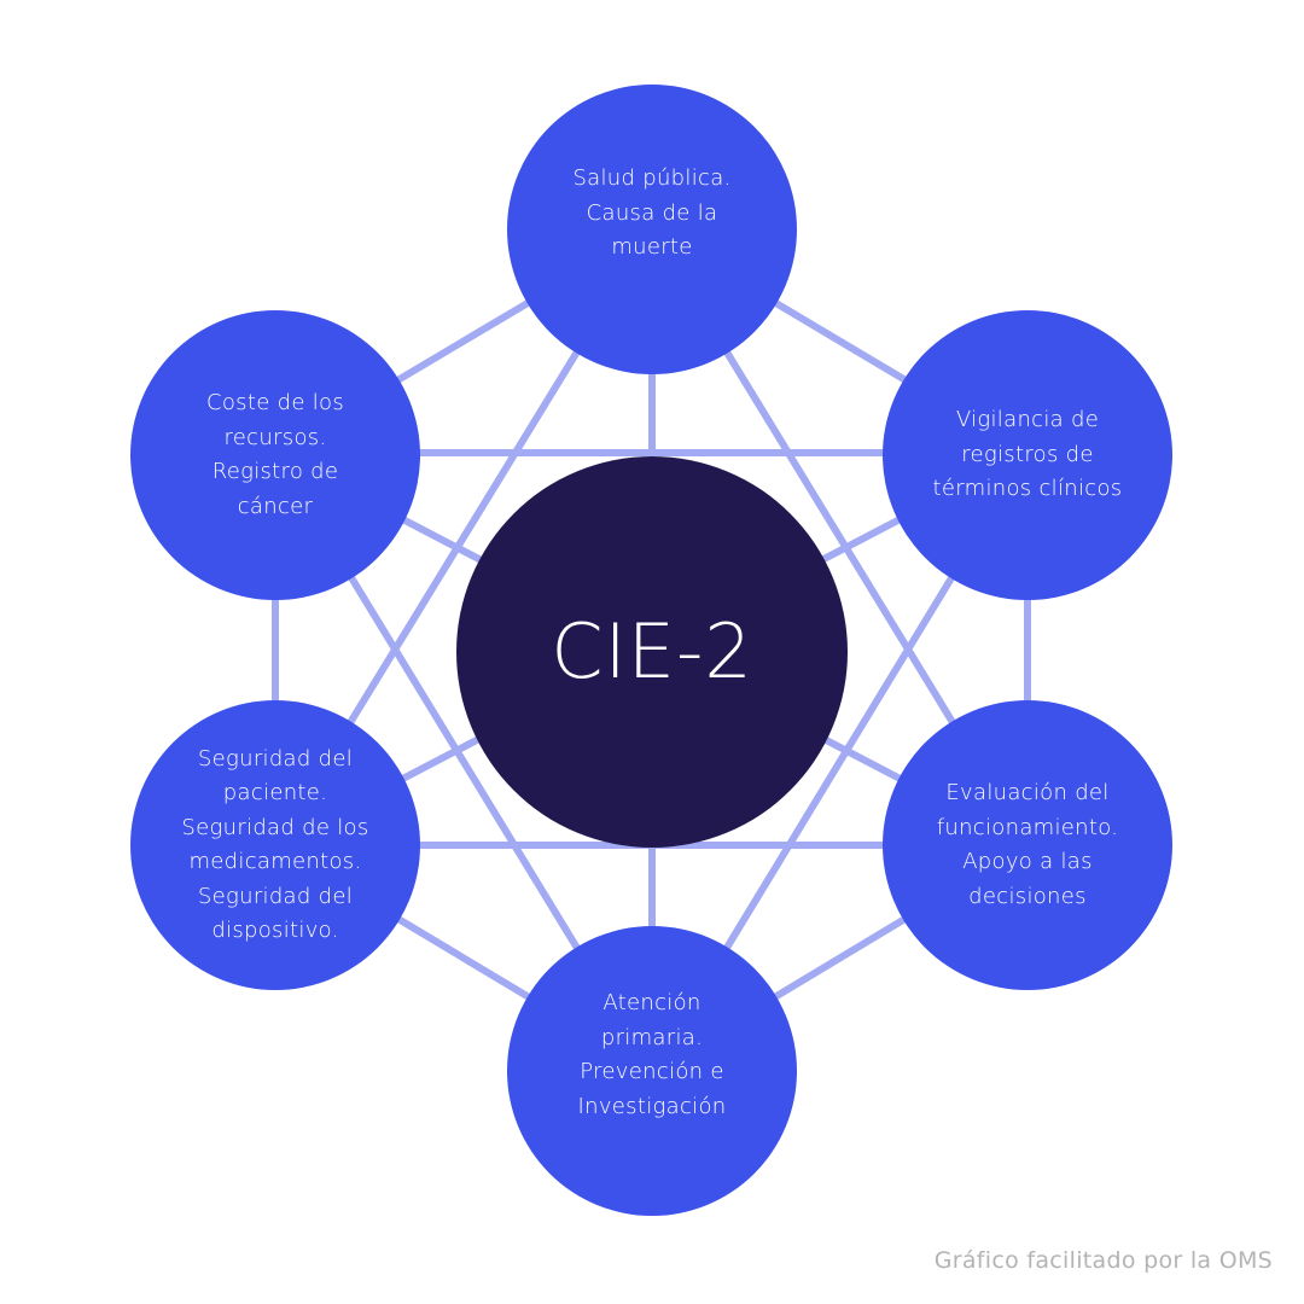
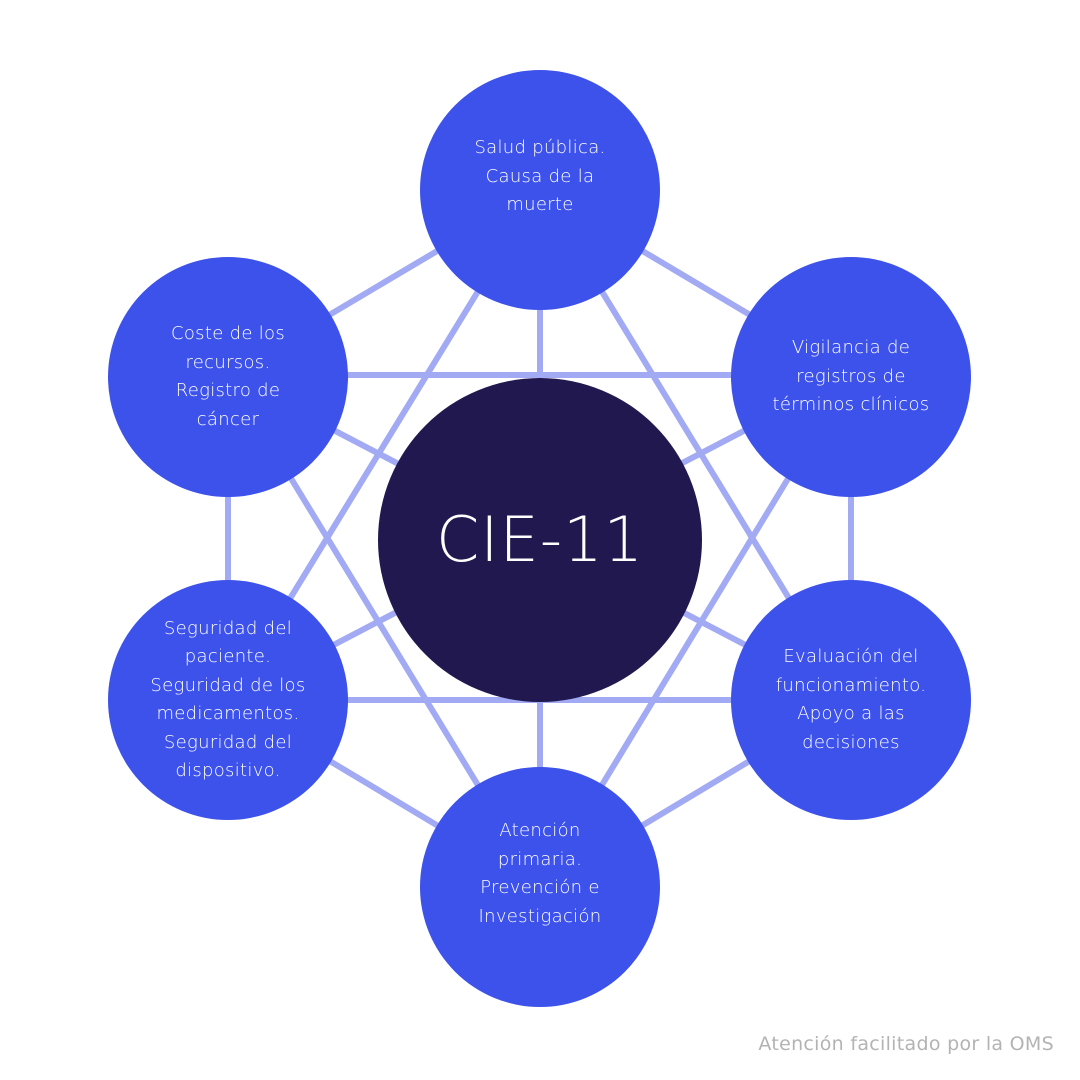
- CIE-2
+ CIE-11
  Salud pública.
  Causa de la
  muerte
  Vigilancia de
  registros de
  términos clínicos
  Evaluación del
  funcionamiento.
  Apoyo a las
  decisiones
  Atención
  primaria.
  Prevención e
  Investigación
  Seguridad del
  paciente.
  Seguridad de los
  medicamentos.
  Seguridad del
  dispositivo.
  Coste de los
  recursos.
  Registro de
  cáncer
- Gráfico facilitado por la OMS
+ Atención facilitado por la OMS
